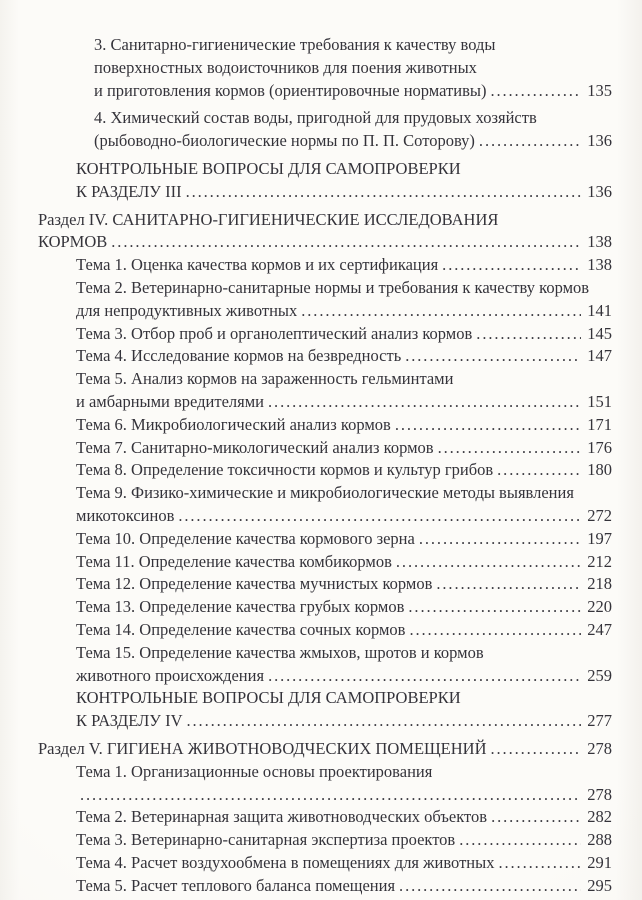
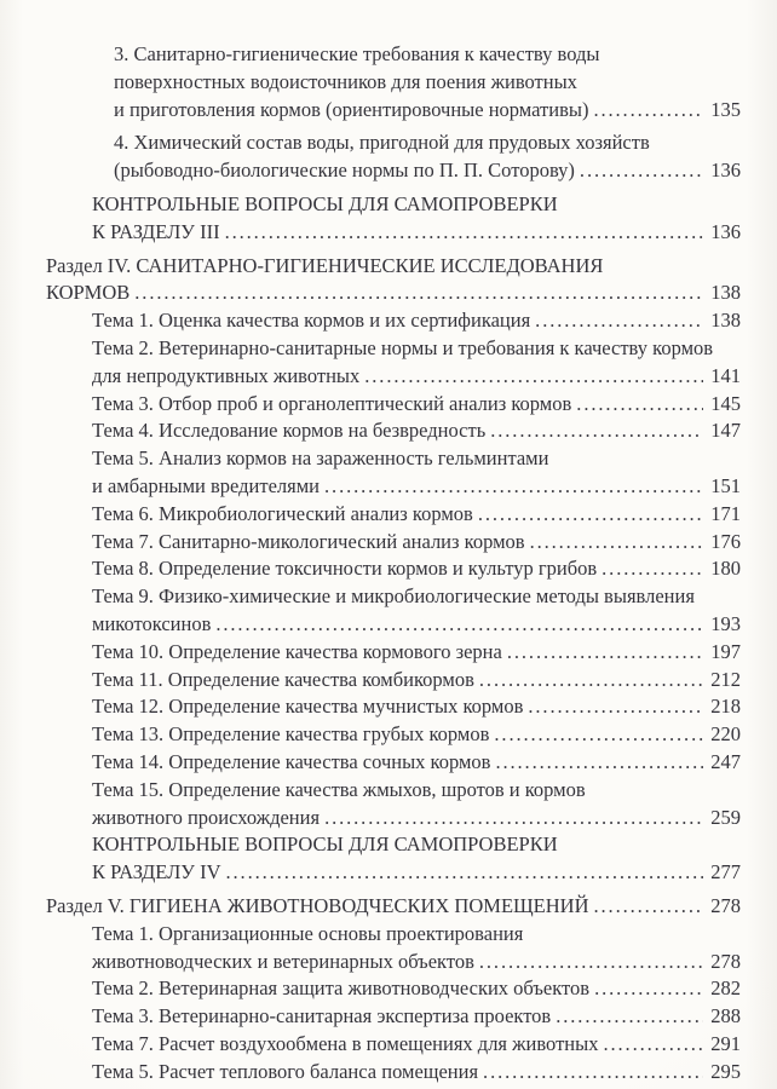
  3. Санитарно-гигиенические требования к качеству воды
  поверхностных водоисточников для поения животных
  и приготовления кормов (ориентировочные нормативы)
  135
  4. Химический состав воды, пригодной для прудовых хозяйств
  (рыбоводно-биологические нормы по П. П. Соторову)
  136
  КОНТРОЛЬНЫЕ ВОПРОСЫ ДЛЯ САМОПРОВЕРКИ
  К РАЗДЕЛУ III
  136
  Раздел IV. САНИТАРНО-ГИГИЕНИЧЕСКИЕ ИССЛЕДОВАНИЯ
  КОРМОВ
  138
  Тема 1. Оценка качества кормов и их сертификация
  138
  Тема 2. Ветеринарно-санитарные нормы и требования к качеству кормов
  для непродуктивных животных
  141
  Тема 3. Отбор проб и органолептический анализ кормов
  145
  Тема 4. Исследование кормов на безвредность
  147
  Тема 5. Анализ кормов на зараженность гельминтами
  и амбарными вредителями
  151
  Тема 6. Микробиологический анализ кормов
  171
  Тема 7. Санитарно-микологический анализ кормов
  176
  Тема 8. Определение токсичности кормов и культур грибов
  180
  Тема 9. Физико-химические и микробиологические методы выявления
  микотоксинов
- 272
+ 193
  Тема 10. Определение качества кормового зерна
  197
  Тема 11. Определение качества комбикормов
  212
  Тема 12. Определение качества мучнистых кормов
  218
  Тема 13. Определение качества грубых кормов
  220
  Тема 14. Определение качества сочных кормов
  247
  Тема 15. Определение качества жмыхов, шротов и кормов
  животного происхождения
  259
  КОНТРОЛЬНЫЕ ВОПРОСЫ ДЛЯ САМОПРОВЕРКИ
  К РАЗДЕЛУ IV
  277
  Раздел V. ГИГИЕНА ЖИВОТНОВОДЧЕСКИХ ПОМЕЩЕНИЙ
  278
  Тема 1. Организационные основы проектирования
+ животноводческих и ветеринарных объектов
  278
  Тема 2. Ветеринарная защита животноводческих объектов
  282
  Тема 3. Ветеринарно-санитарная экспертиза проектов
  288
- Тема 4. Расчет воздухообмена в помещениях для животных
+ Тема 7. Расчет воздухообмена в помещениях для животных
  291
  Тема 5. Расчет теплового баланса помещения
  295
